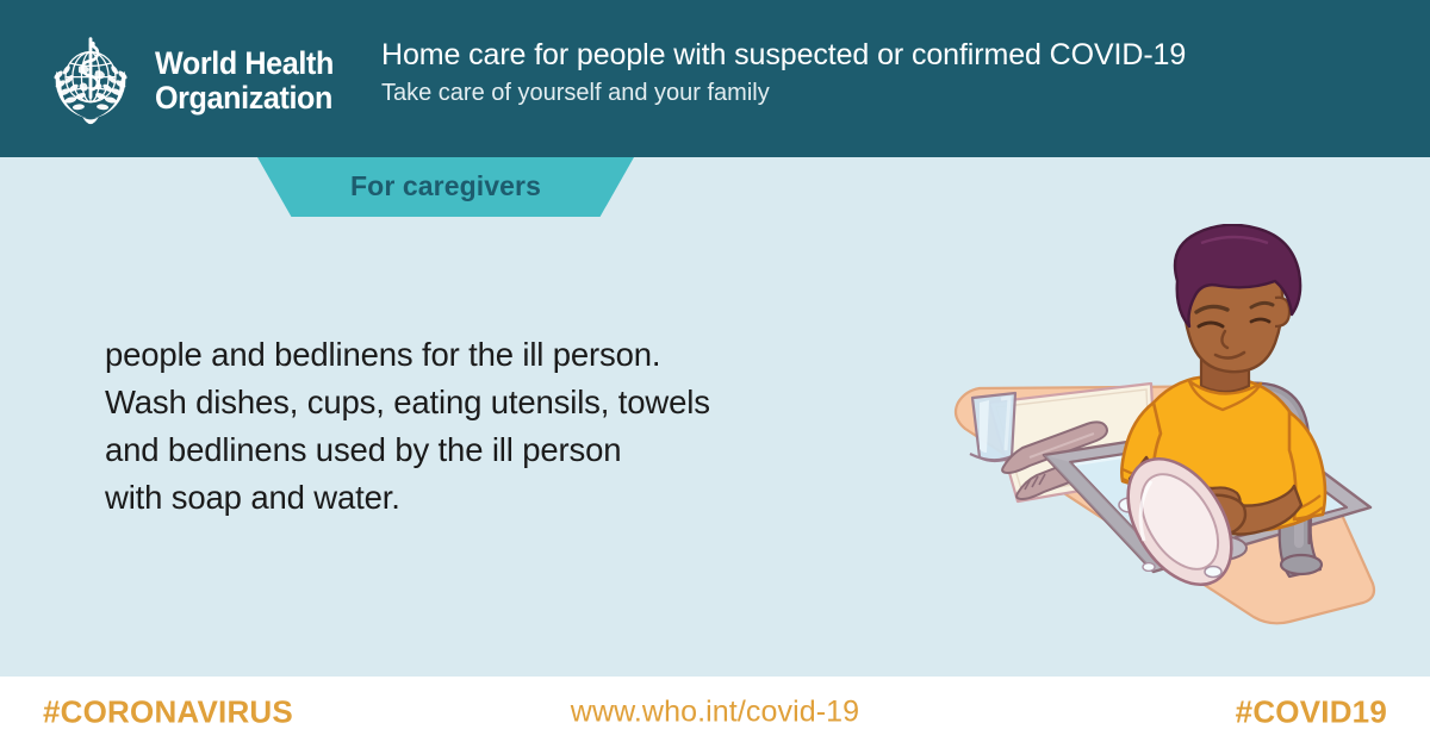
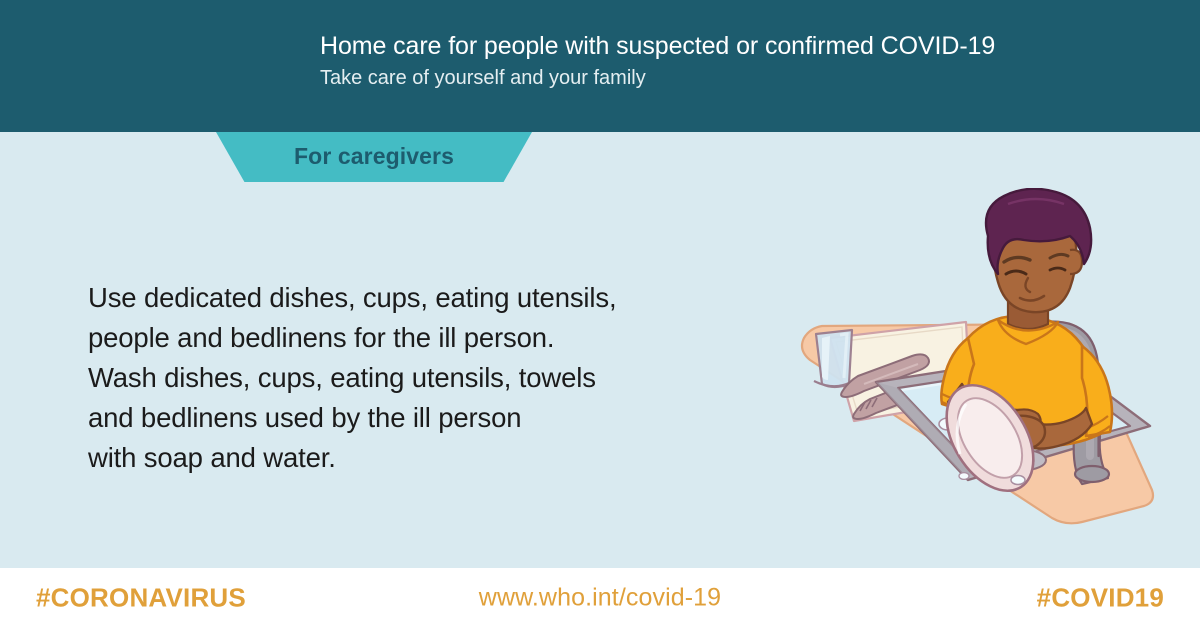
- World Health
- Organization
  Home care for people with suspected or confirmed COVID-19
  Take care of yourself and your family
  For caregivers
+ Use dedicated dishes, cups, eating utensils,
  people and bedlinens for the ill person.
  Wash dishes, cups, eating utensils, towels
  and bedlinens used by the ill person
  with soap and water.
  #CORONAVIRUS
  www.who.int/covid-19
  #COVID19
